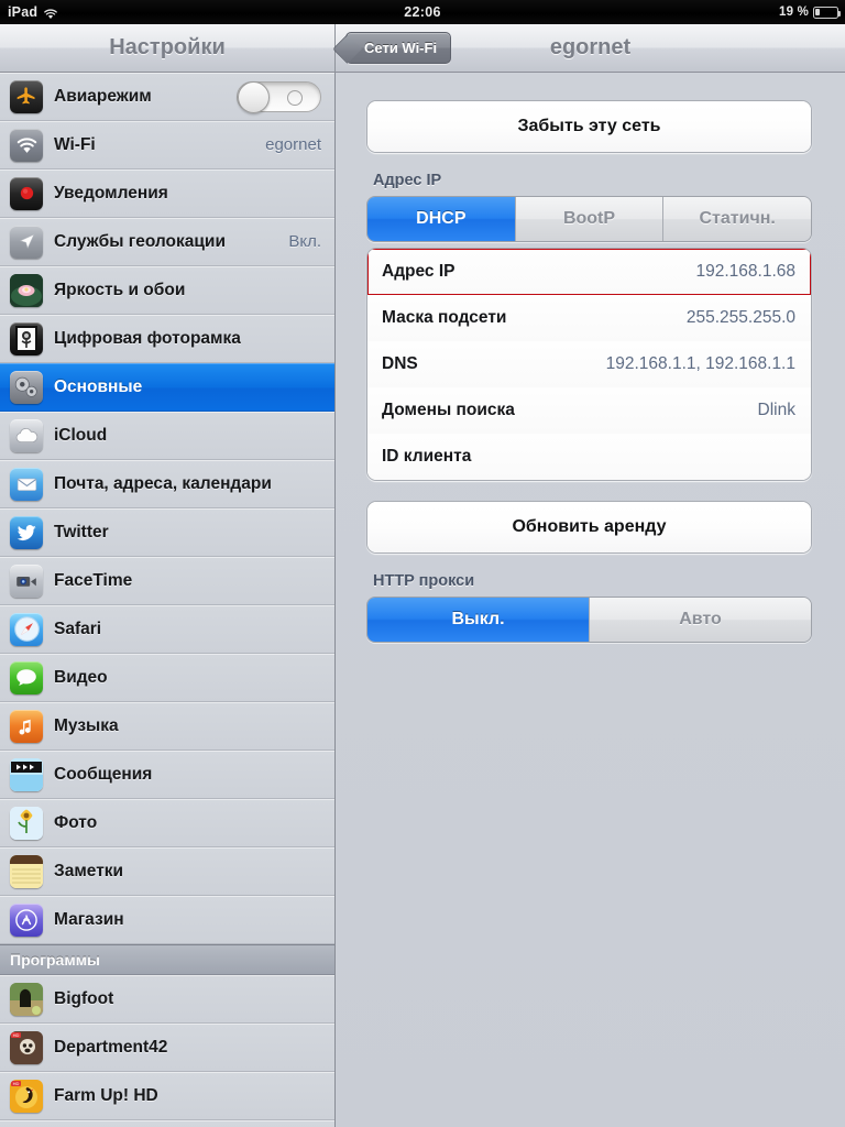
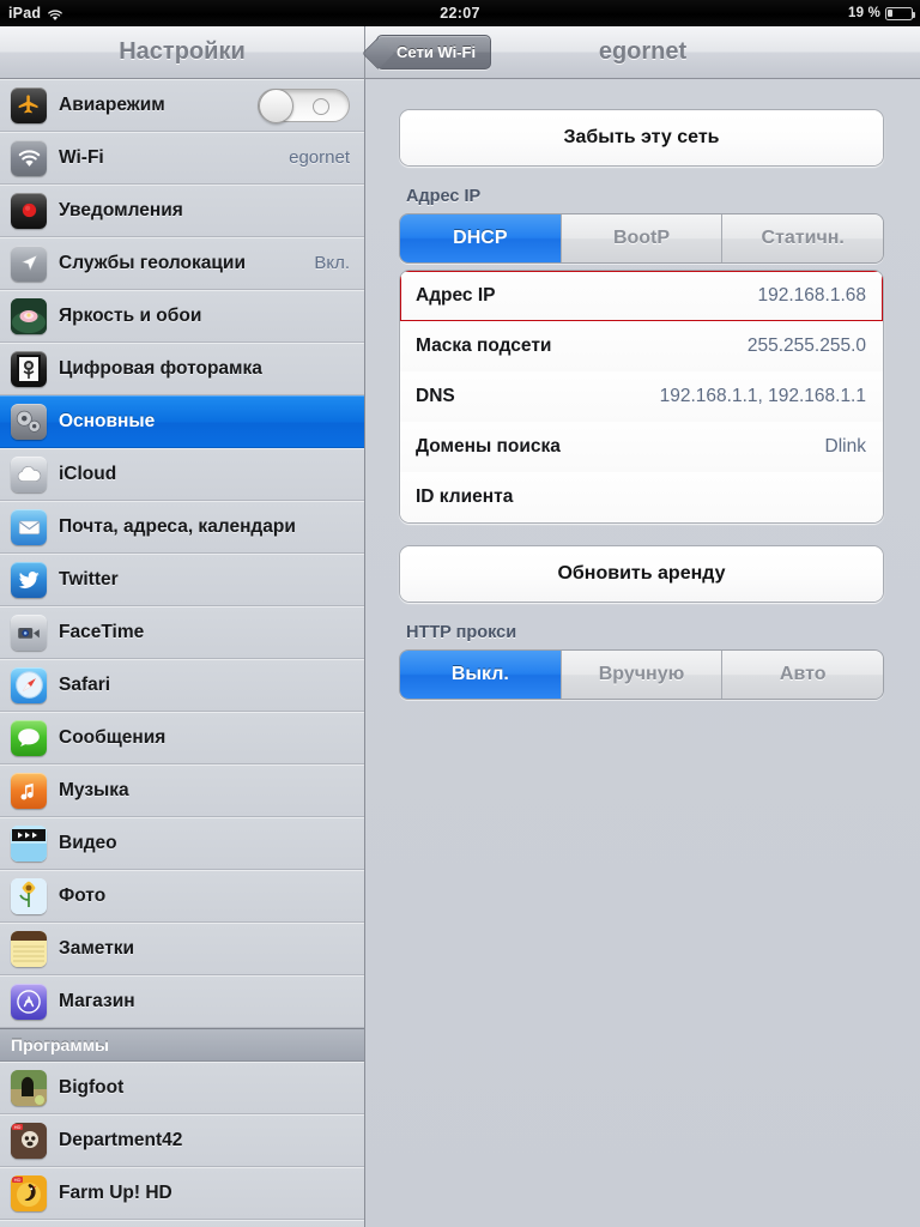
  iPad
- 22:06
+ 22:07
  19 %
  Настройки
  Сети Wi-Fi
  egornet
  Авиарежим
  Wi-Fi
  egornet
  Уведомления
  Службы геолокации
  Вкл.
  Яркость и обои
  Цифровая фоторамка
  Основные
  iCloud
  Почта, адреса, календари
  Twitter
  FaceTime
  Safari
- Видео
+ Сообщения
  Музыка
- Сообщения
+ Видео
  Фото
  Заметки
  Магазин
  Программы
  Bigfoot
  Department42
  Farm Up! HD
  Забыть эту сеть
  Адрес IP
  DHCP
  BootP
  Статичн.
  Адрес IP
  192.168.1.68
  Маска подсети
  255.255.255.0
  DNS
  192.168.1.1, 192.168.1.1
  Домены поиска
  Dlink
  ID клиента
  Обновить аренду
  HTTP прокси
  Выкл.
+ Вручную
  Авто
